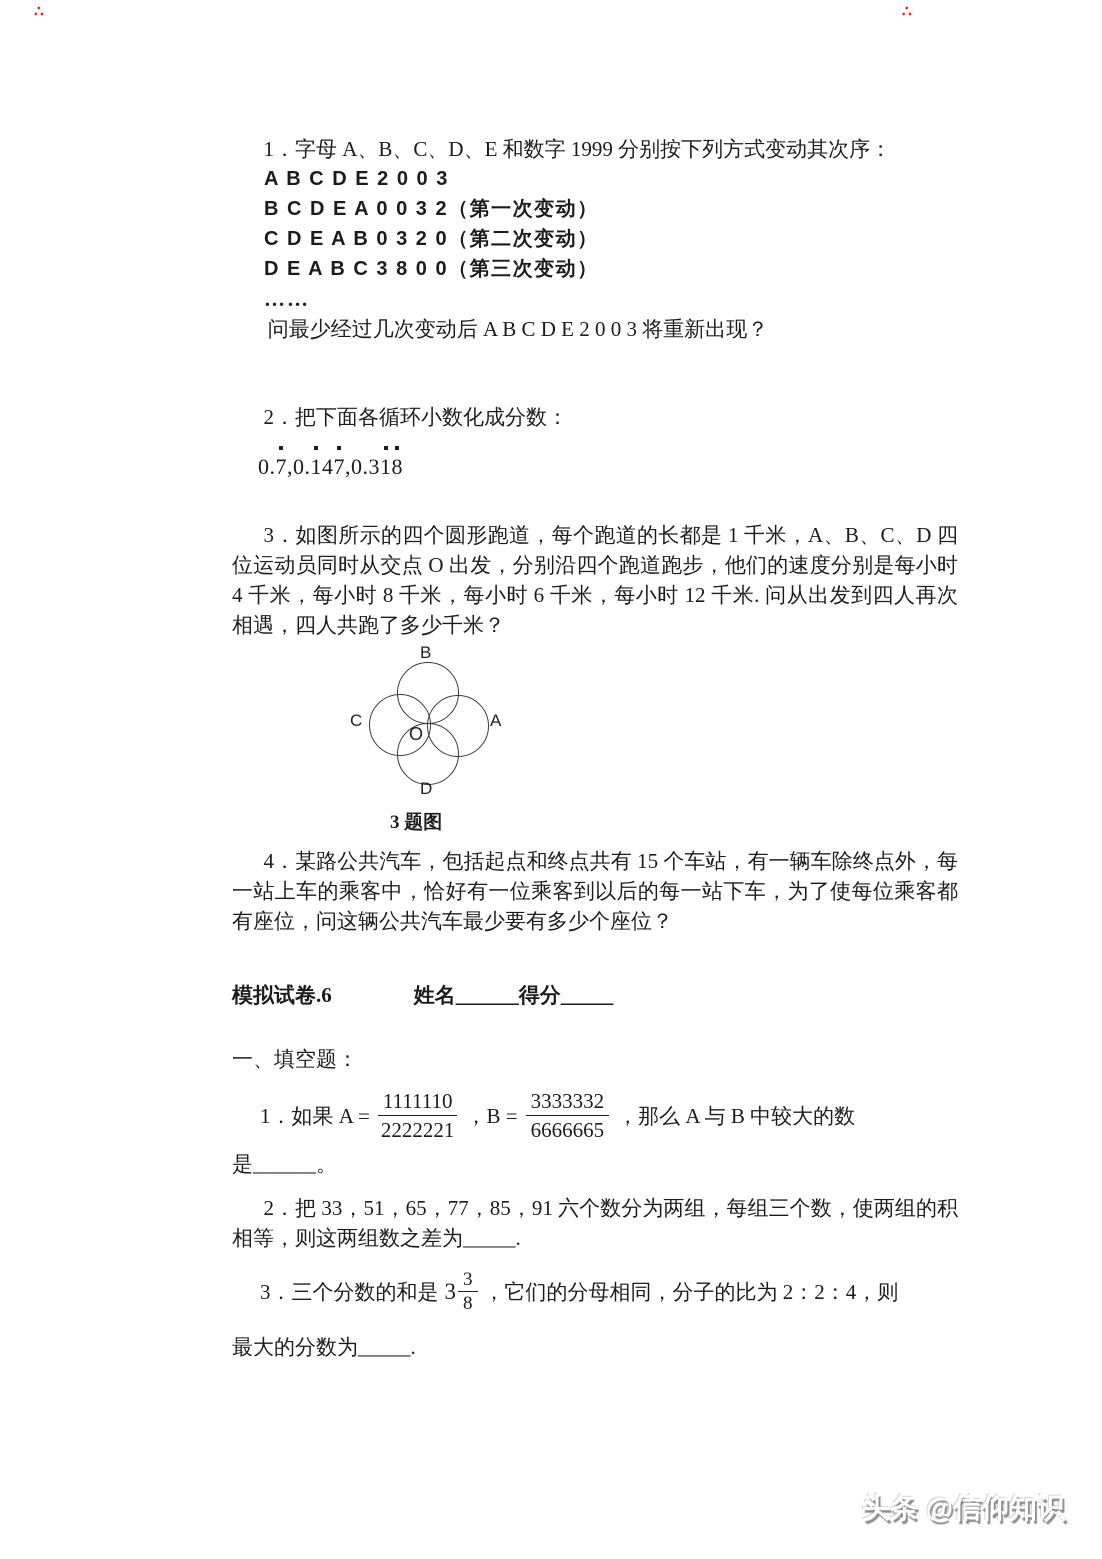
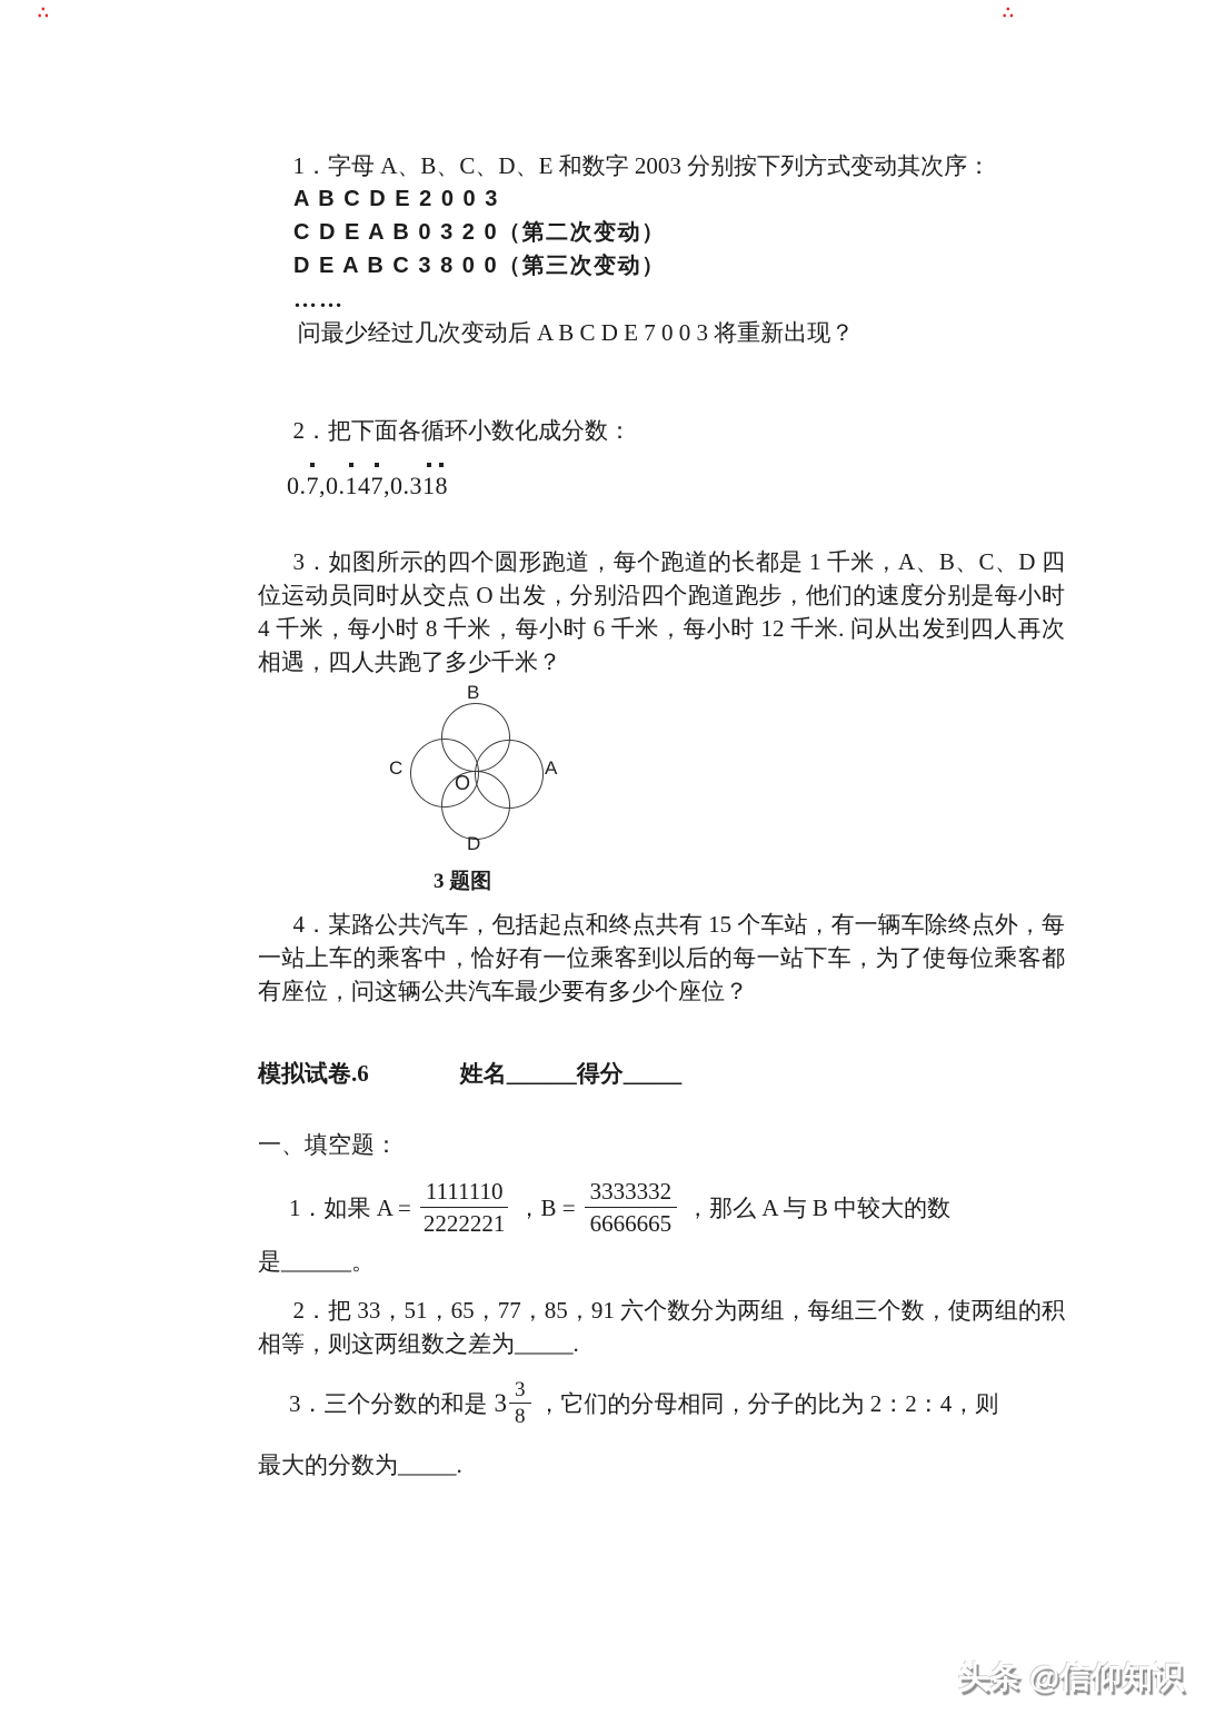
  ∴
  ∴
- 1．字母 A、B、C、D、E 和数字 1999 分别按下列方式变动其次序：
+ 1．字母 A、B、C、D、E 和数字 2003 分别按下列方式变动其次序：
  A B C D E 2 0 0 3
- B C D E A 0 0 3 2（第一次变动）
  C D E A B 0 3 2 0（第二次变动）
  D E A B C 3 8 0 0（第三次变动）
  ……
- 问最少经过几次变动后 A B C D E 2 0 0 3 将重新出现？
+ 问最少经过几次变动后 A B C D E 7 0 0 3 将重新出现？
  2．把下面各循环小数化成分数：
  0.7,0.147,0.318
  3．如图所示的四个圆形跑道，每个跑道的长都是 1 千米，A、B、C、D 四位运动员同时从交点 O 出发，分别沿四个跑道跑步，他们的速度分别是每小时 4 千米，每小时 8 千米，每小时 6 千米，每小时 12 千米. 问从出发到四人再次相遇，四人共跑了多少千米？
  B
  A
  C
  D
  O
  3 题图
  4．某路公共汽车，包括起点和终点共有 15 个车站，有一辆车除终点外，每一站上车的乘客中，恰好有一位乘客到以后的每一站下车，为了使每位乘客都有座位，问这辆公共汽车最少要有多少个座位？
  模拟试卷.6 姓名______得分_____
  一、填空题：
  1．如果 A =
  1111110
  2222221
  ，B =
  3333332
  6666665
  ，那么 A 与 B 中较大的数
  是______。
  2．把 33，51，65，77，85，91 六个数分为两组，每组三个数，使两组的积相等，则这两组数之差为_____.
  3．三个分数的和是
  3
  3
  8
  ，它们的分母相同，分子的比为 2：2：4，则
  最大的分数为_____.
  头条 @信仰知识
